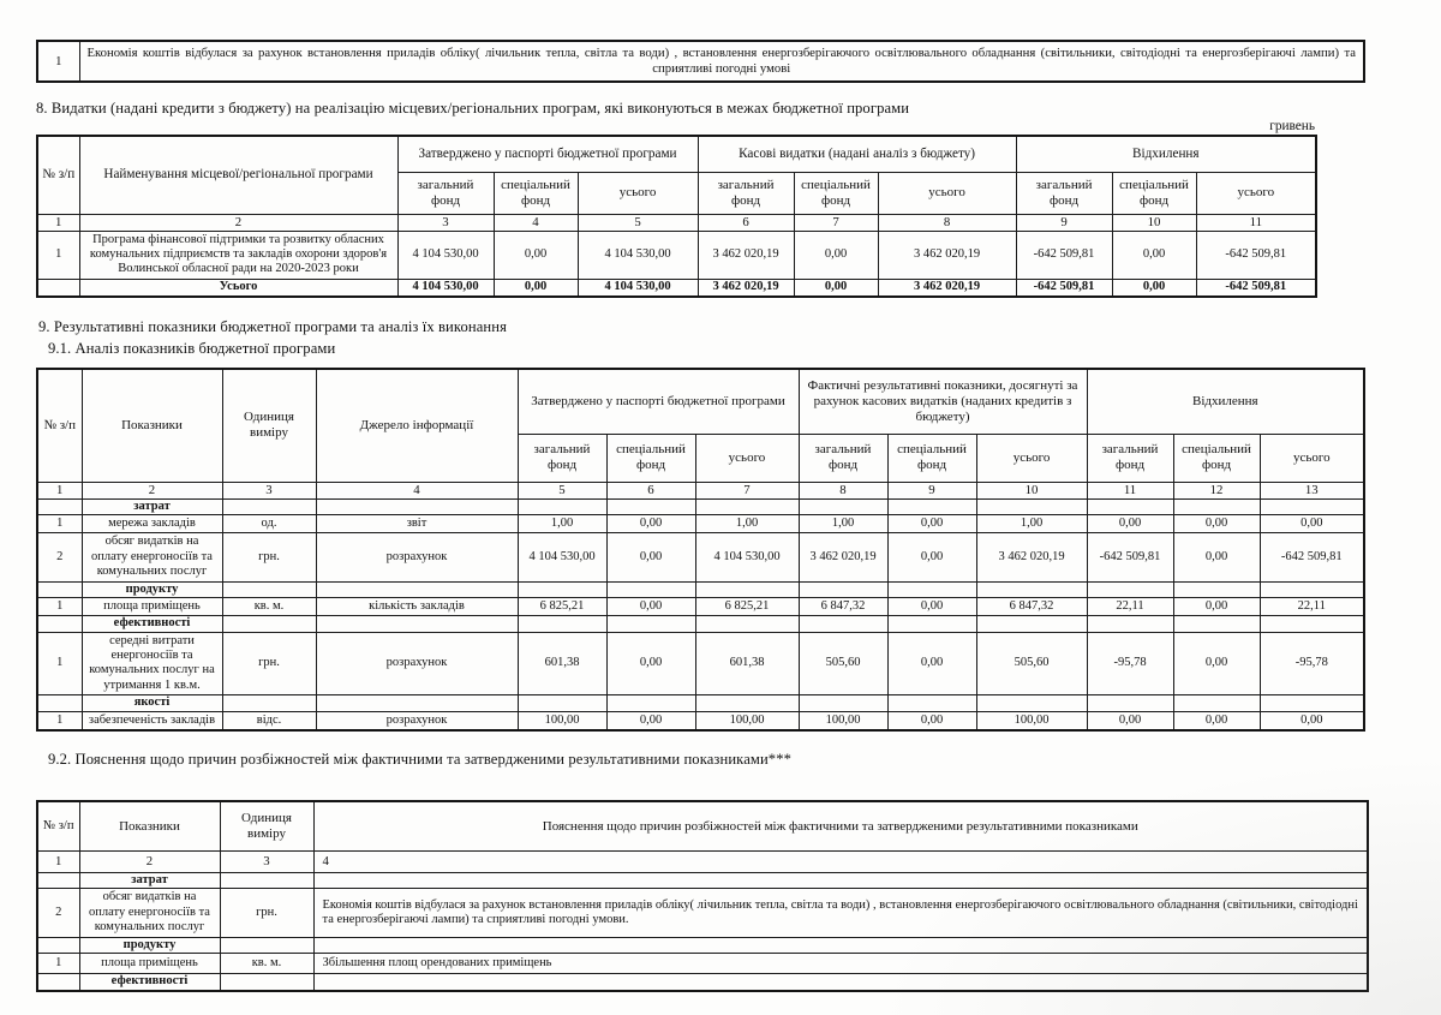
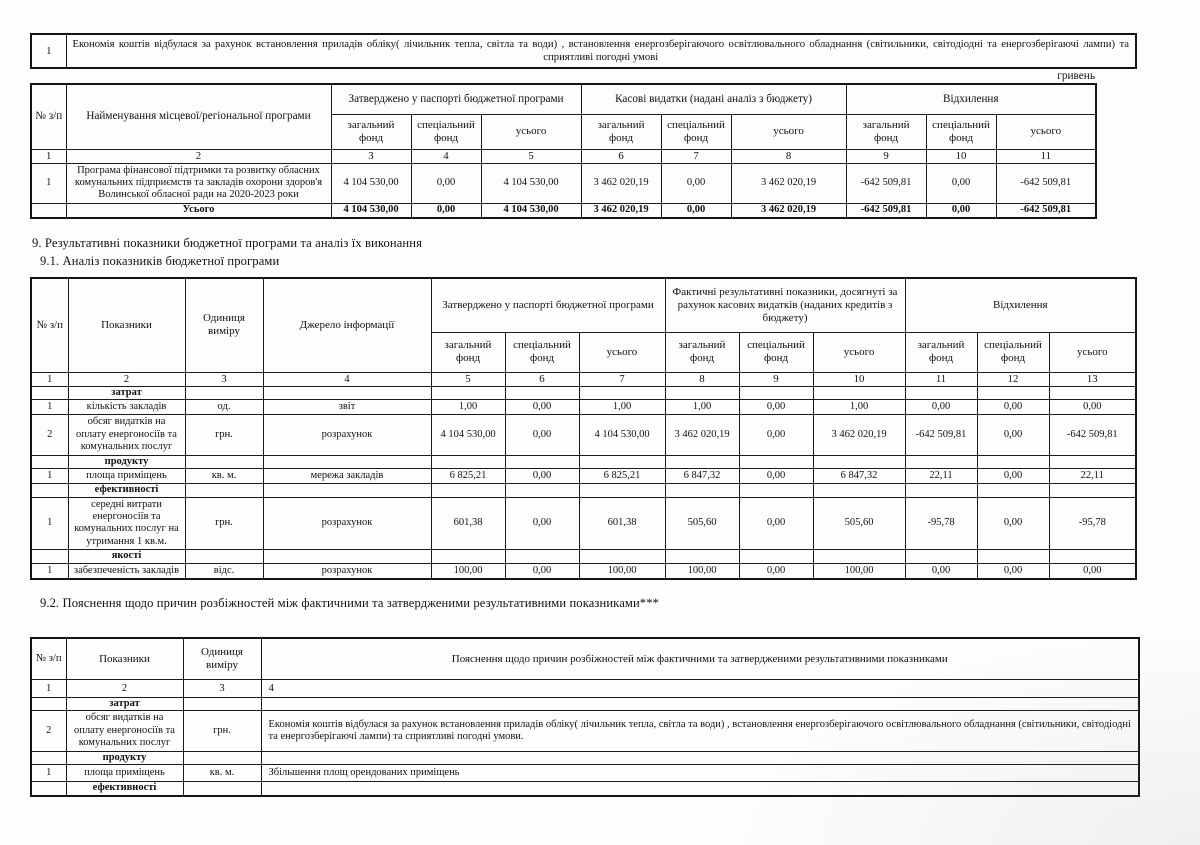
  1	Економія коштів відбулася за рахунок встановлення приладів обліку( лічильник тепла, світла та води) , встановлення енергозберігаючого освітлювального обладнання (світильники, світодіодні та енергозберігаючі лампи) та сприятливі погодні умові
- 8. Видатки (надані кредити з бюджету) на реалізацію місцевих/регіональних програм, які виконуються в межах бюджетної програми
  гривень
  № з/п	Найменування місцевої/регіональної програми	Затверджено у паспорті бюджетної програми	Касові видатки (надані аналіз з бюджету)	Відхилення
  загальний фонд	спеціальний фонд	усього	загальний фонд	спеціальний фонд	усього	загальний фонд	спеціальний фонд	усього
  1	2	3	4	5	6	7	8	9	10	11
  1	Програма фінансової підтримки та розвитку обласних комунальних підприємств та закладів охорони здоров'я Волинської обласної ради на 2020-2023 роки	4 104 530,00	0,00	4 104 530,00	3 462 020,19	0,00	3 462 020,19	-642 509,81	0,00	-642 509,81
  	Усього	4 104 530,00	0,00	4 104 530,00	3 462 020,19	0,00	3 462 020,19	-642 509,81	0,00	-642 509,81
  9. Результативні показники бюджетної програми та аналіз їх виконання
  9.1. Аналіз показників бюджетної програми
  № з/п	Показники	Одиниця виміру	Джерело інформації	Затверджено у паспорті бюджетної програми	Фактичні результативні показники, досягнуті за рахунок касових видатків (наданих кредитів з бюджету)	Відхилення
  загальний фонд	спеціальний фонд	усього	загальний фонд	спеціальний фонд	усього	загальний фонд	спеціальний фонд	усього
  1	2	3	4	5	6	7	8	9	10	11	12	13
  	затрат
- 1	мережа закладів	од.	звіт	1,00	0,00	1,00	1,00	0,00	1,00	0,00	0,00	0,00
+ 1	кількість закладів	од.	звіт	1,00	0,00	1,00	1,00	0,00	1,00	0,00	0,00	0,00
  2	обсяг видатків на оплату енергоносіїв та комунальних послуг	грн.	розрахунок	4 104 530,00	0,00	4 104 530,00	3 462 020,19	0,00	3 462 020,19	-642 509,81	0,00	-642 509,81
  	продукту
- 1	площа приміщень	кв. м.	кількість закладів	6 825,21	0,00	6 825,21	6 847,32	0,00	6 847,32	22,11	0,00	22,11
+ 1	площа приміщень	кв. м.	мережа закладів	6 825,21	0,00	6 825,21	6 847,32	0,00	6 847,32	22,11	0,00	22,11
  	ефективності
  1	середні витрати енергоносіїв та комунальних послуг на утримання 1 кв.м.	грн.	розрахунок	601,38	0,00	601,38	505,60	0,00	505,60	-95,78	0,00	-95,78
  	якості
  1	забезпеченість закладів	відс.	розрахунок	100,00	0,00	100,00	100,00	0,00	100,00	0,00	0,00	0,00
  9.2. Пояснення щодо причин розбіжностей між фактичними та затвердженими результативними показниками***
  1	2	3	4
  	затрат
  2	обсяг видатків на оплату енергоносіїв та комунальних послуг	грн.	Економія коштів відбулася за рахунок встановлення приладів обліку( лічильник тепла, світла та води та енергозберігаючі лампи) та сприятливі погодні умови.
  	продукту
  1	площа приміщень	кв. м.	Збільшення площ орендованих приміщень
  	ефективності
